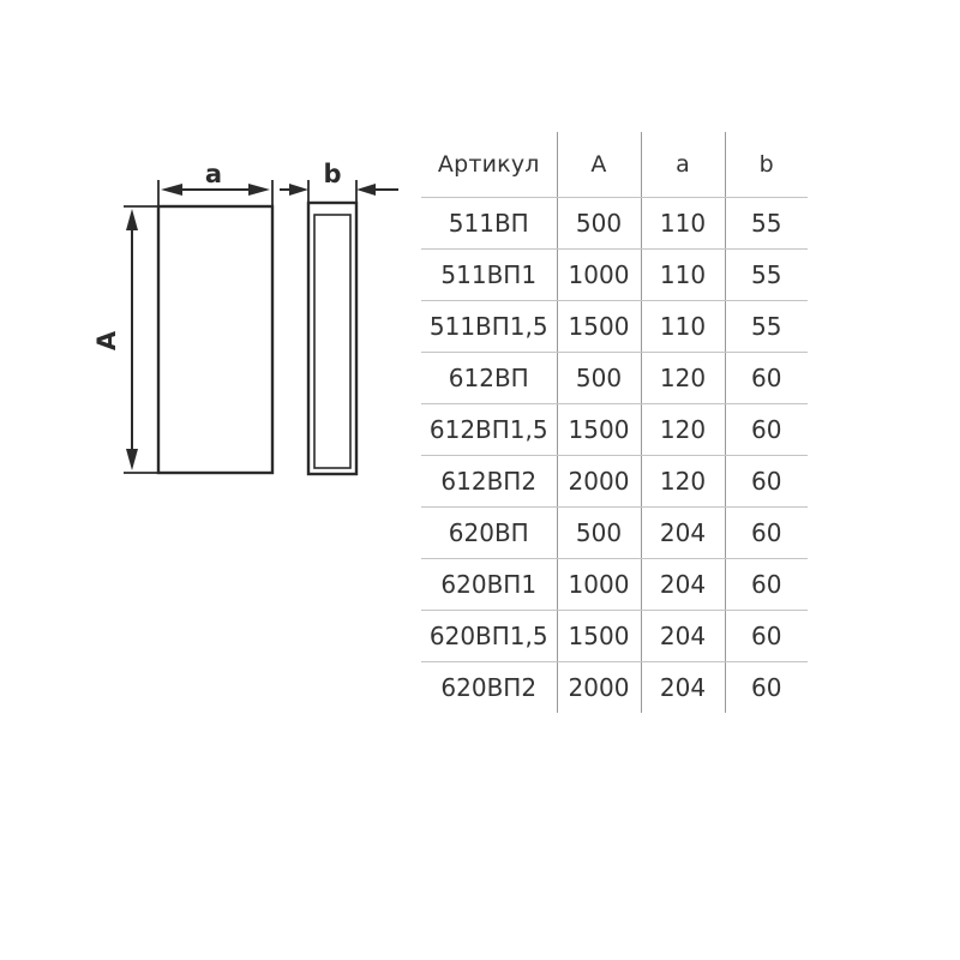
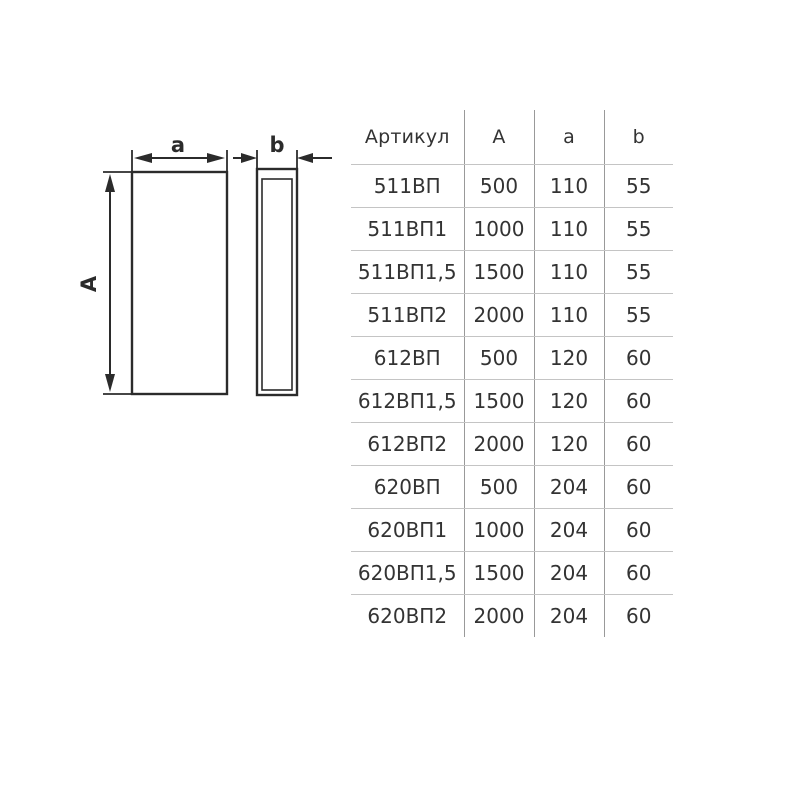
  a
  b
  Артикул	A	a	b
  511ВП	500	110	55
  511ВП1	1000	110	55
  511ВП1,5	1500	110	55
+ 511ВП2	2000	110	55
  612ВП	500	120	60
  612ВП1,5	1500	120	60
  612ВП2	2000	120	60
  620ВП	500	204	60
  620ВП1	1000	204	60
  620ВП1,5	1500	204	60
  620ВП2	2000	204	60
